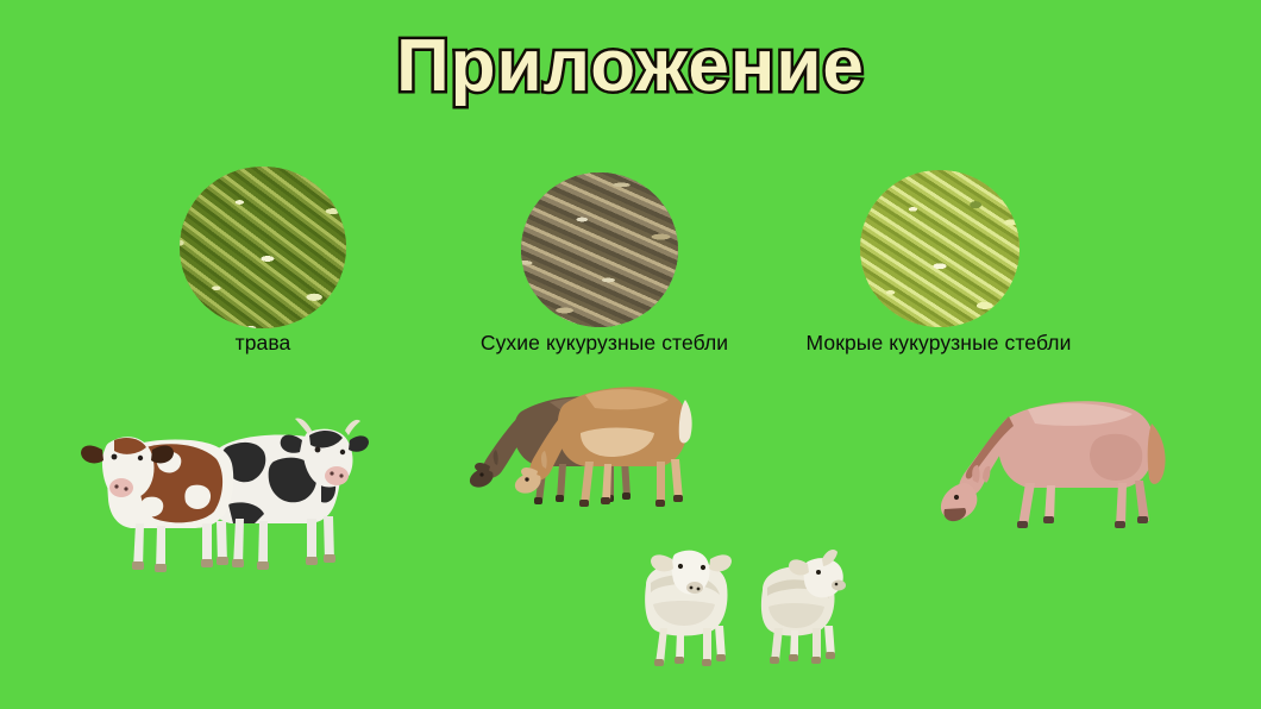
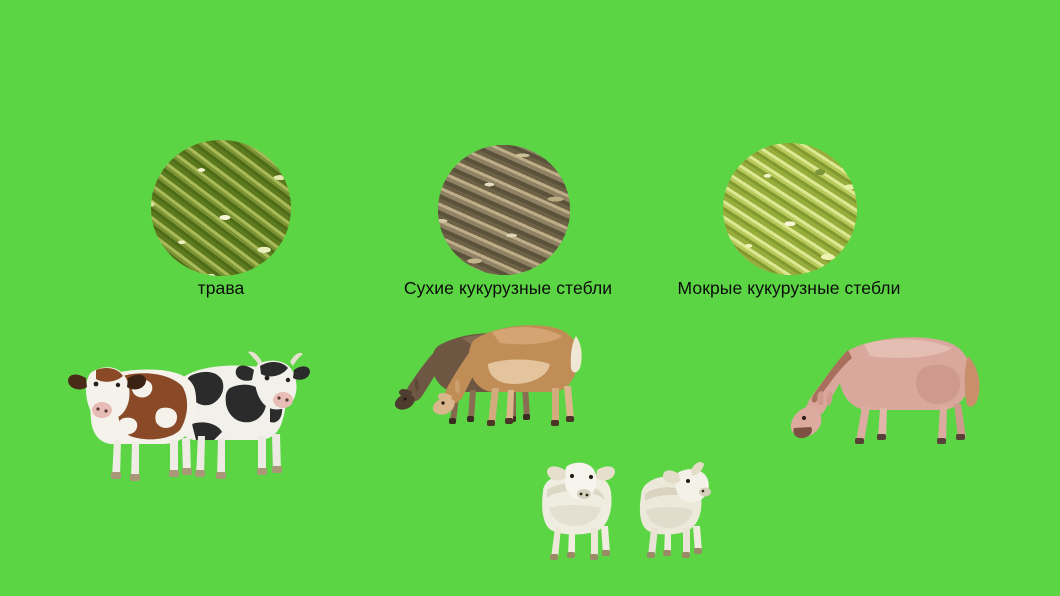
- Приложение
  трава
  Сухие кукурузные стебли
  Мокрые кукурузные стебли
